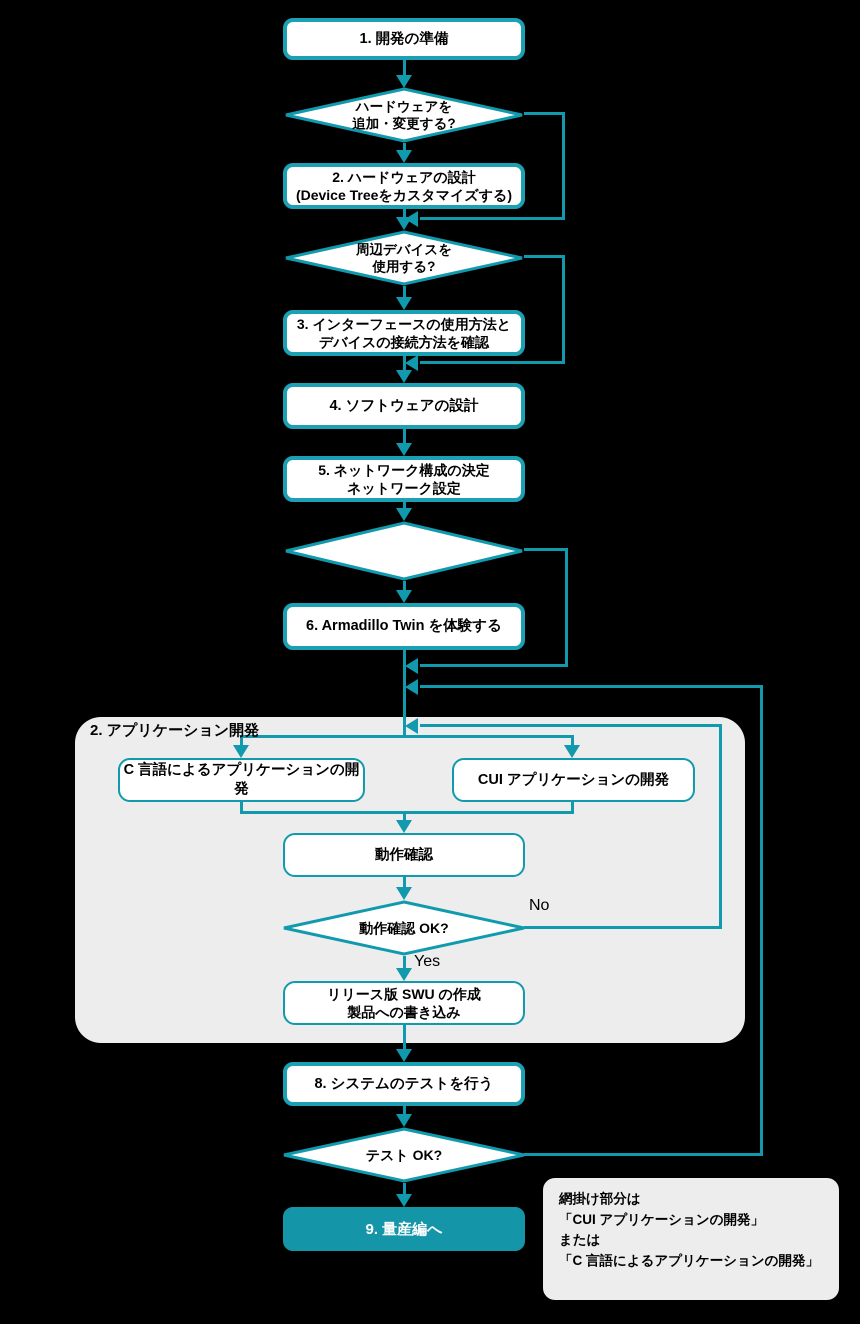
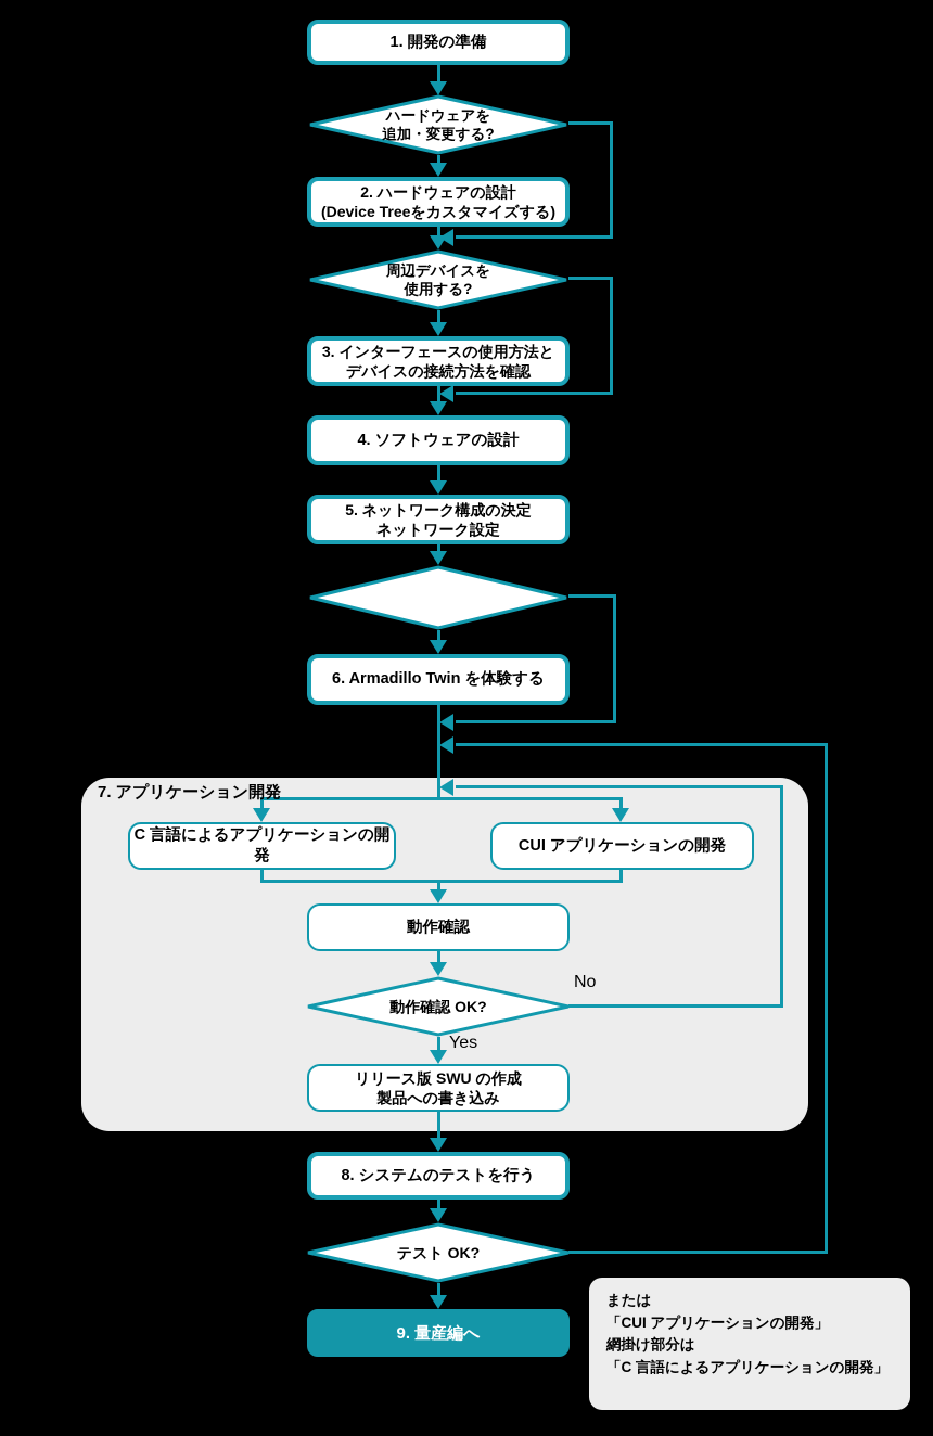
  1. 開発の準備
  ハードウェアを
  追加・変更する?
  2. ハードウェアの設計
  (Device Treeをカスタマイズする)
  周辺デバイスを
  使用する?
  3. インターフェースの使用方法と
  デバイスの接続方法を確認
  4. ソフトウェアの設計
  5. ネットワーク構成の決定
  ネットワーク設定
  6. Armadillo Twin を体験する
- 2. アプリケーション開発
+ 7. アプリケーション開発
  C 言語によるアプリケーションの開発
  CUI アプリケーションの開発
  動作確認
  動作確認 OK?
  No
  Yes
  リリース版 SWU の作成
  製品への書き込み
  8. システムのテストを行う
  テスト OK?
  9. 量産編へ
- 網掛け部分は
+ または
  「CUI アプリケーションの開発」
- または
+ 網掛け部分は
  「C 言語によるアプリケーションの開発」
